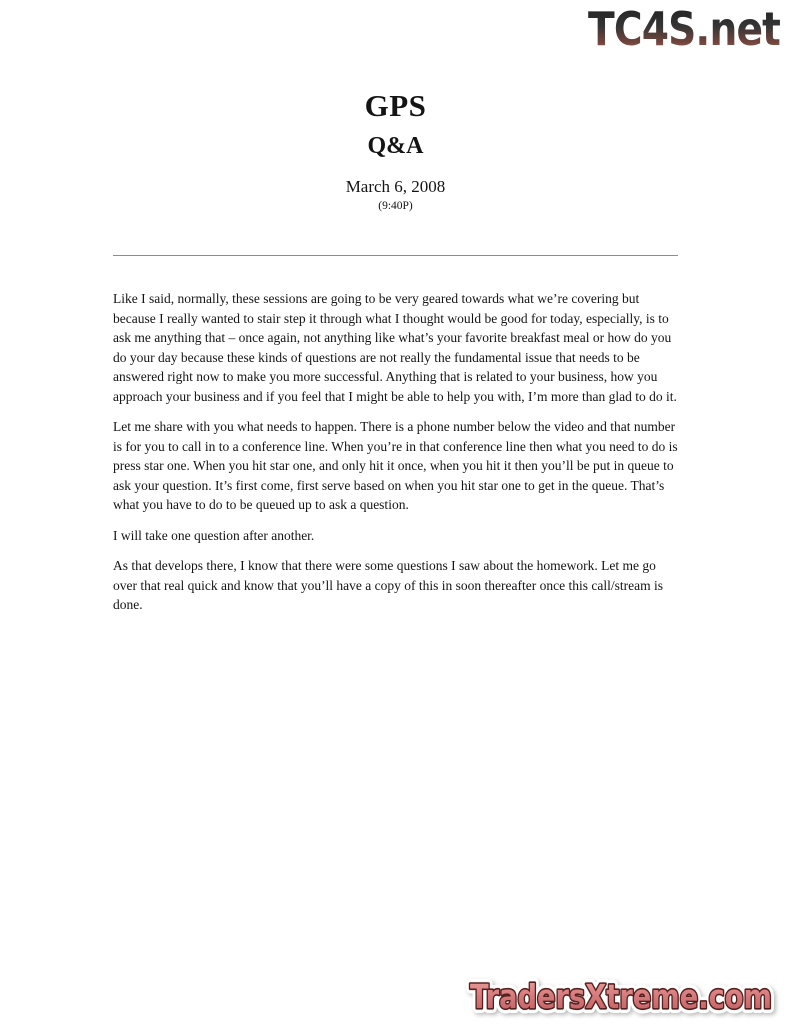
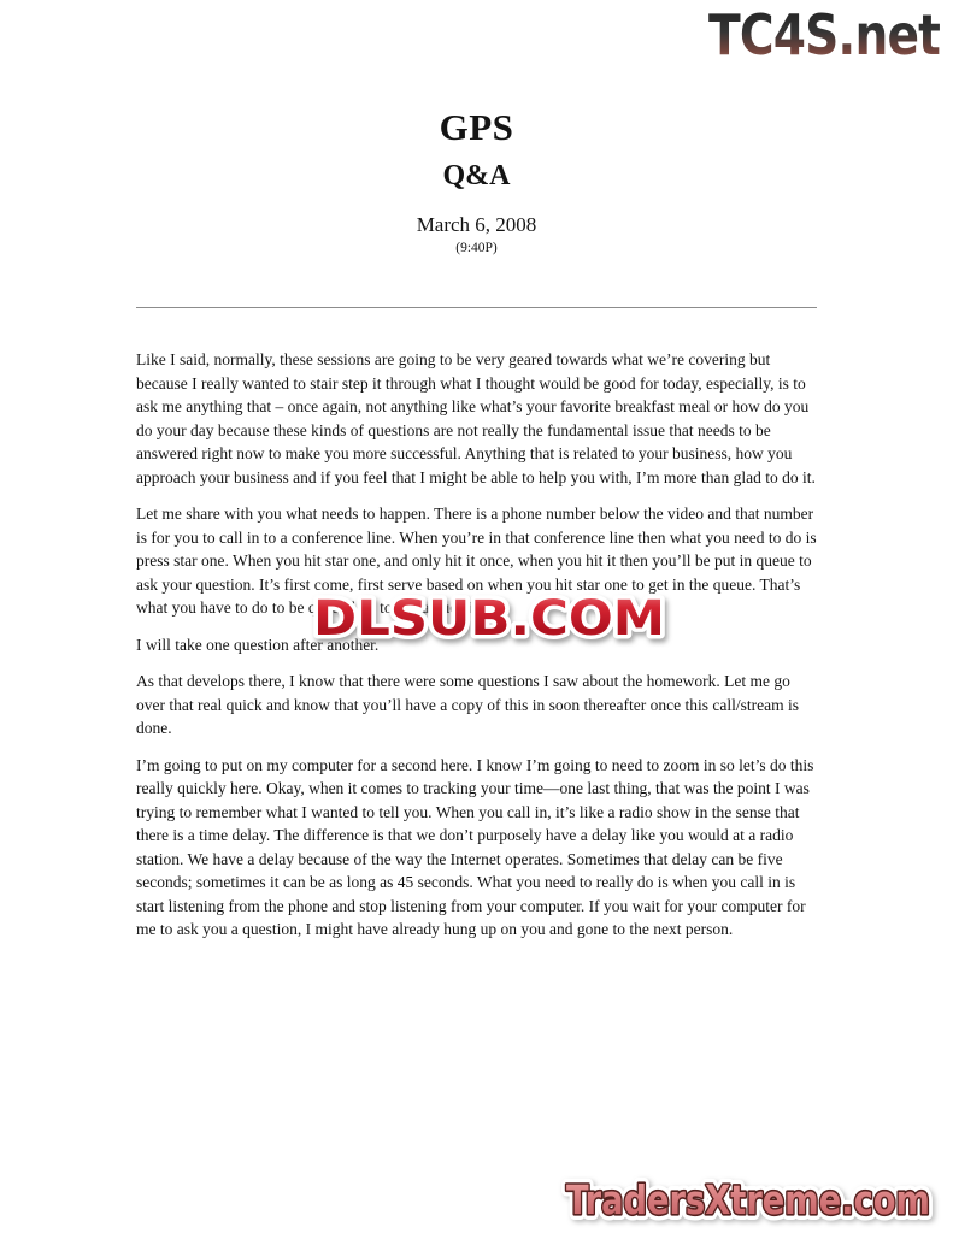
  TC4S.net
  GPS
  Q&A
  March 6, 2008
  (9:40P)
  Like I said, normally, these sessions are going to be very geared towards what we’re covering but because I really wanted to stair step it through what I thought would be good for today, especially, is to ask me anything that – once again, not anything like what’s your favorite breakfast meal or how do you do your day because these kinds of questions are not really the fundamental issue that needs to be answered right now to make you more successful. Anything that is related to your business, how you approach your business and if you feel that I might be able to help you with, I’m more than glad to do it.
  Let me share with you what needs to happen. There is a phone number below the video and that number is for you to call in to a conference line. When you’re in that conference line then what you need to do is press star one. When you hit star one, and only hit it once, when you hit it then you’ll be put in queue to ask your question. It’s first come, first serve based on when you hit star one to get in the queue. That’s what you have to do to be queued up to ask a question.
  I will take one question after another.
  As that develops there, I know that there were some questions I saw about the homework. Let me go over that real quick and know that you’ll have a copy of this in soon thereafter once this call/stream is done.
+ I’m going to put on my computer for a second here. I know I’m going to need to zoom in so let’s do this really quickly here. Okay, when it comes to tracking your time—one last thing, that was the point I was trying to remember what I wanted to tell you. When you call in, it’s like a radio show in the sense that there is a time delay. The difference is that we don’t purposely have a delay like you would at a radio station. We have a delay because of the way the Internet operates. Sometimes that delay can be five seconds; sometimes it can be as long as 45 seconds. What you need to really do is when you call in is start listening from the phone and stop listening from your computer. If you wait for your computer for me to ask you a question, I might have already hung up on you and gone to the next person.
+ DLSUB.COM
  TradersXtreme.com
